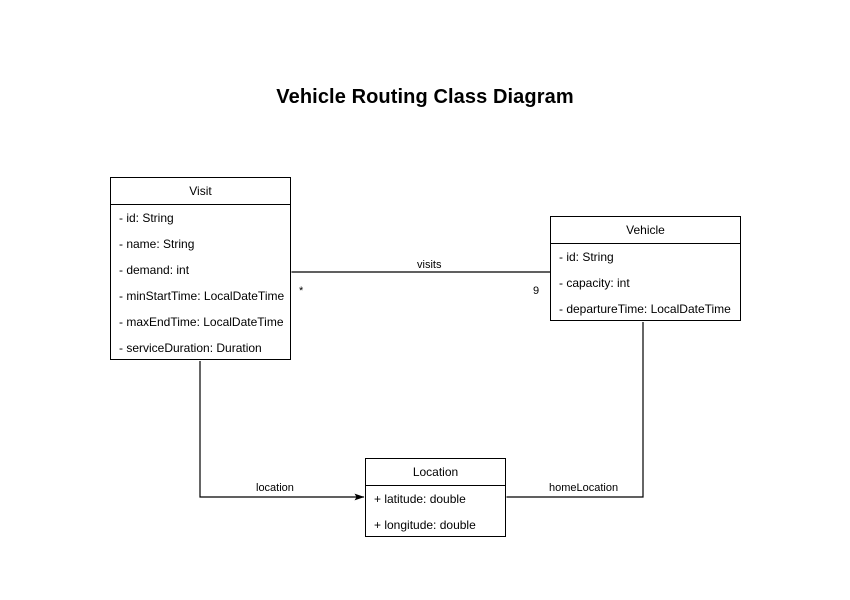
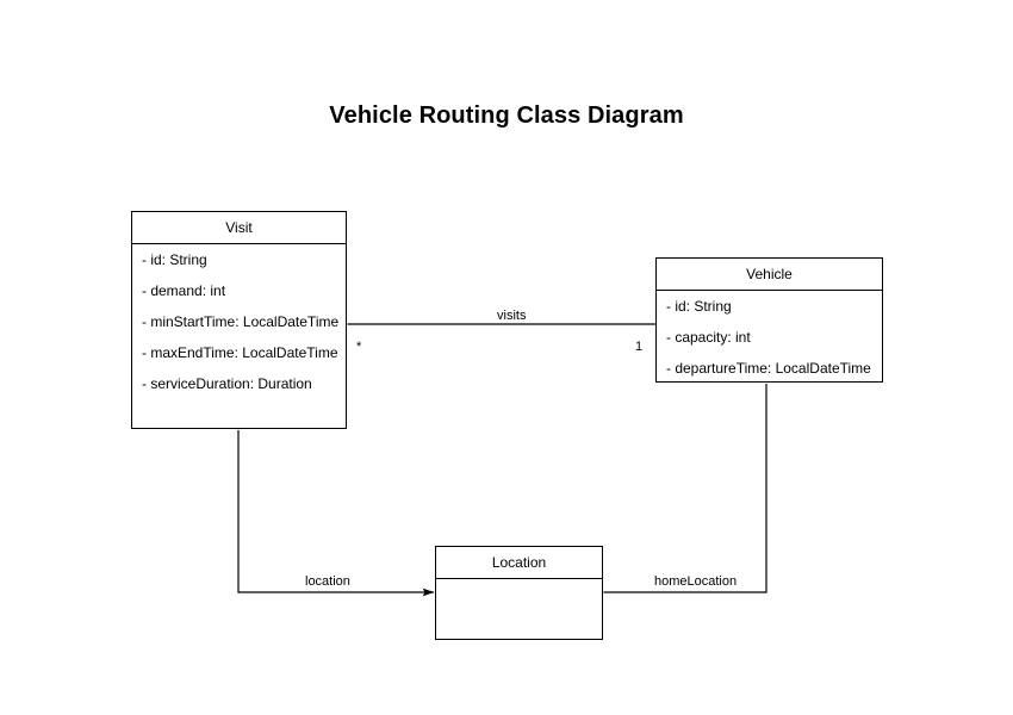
  Vehicle Routing Class Diagram
  Visit
  - id: String
- - name: String
  - demand: int
  - minStartTime: LocalDateTime
  - maxEndTime: LocalDateTime
  - serviceDuration: Duration
  Vehicle
  - id: String
  - capacity: int
  - departureTime: LocalDateTime
  Location
- + latitude: double
- + longitude: double
  visits
  location
  homeLocation
  *
- 9
+ 1
